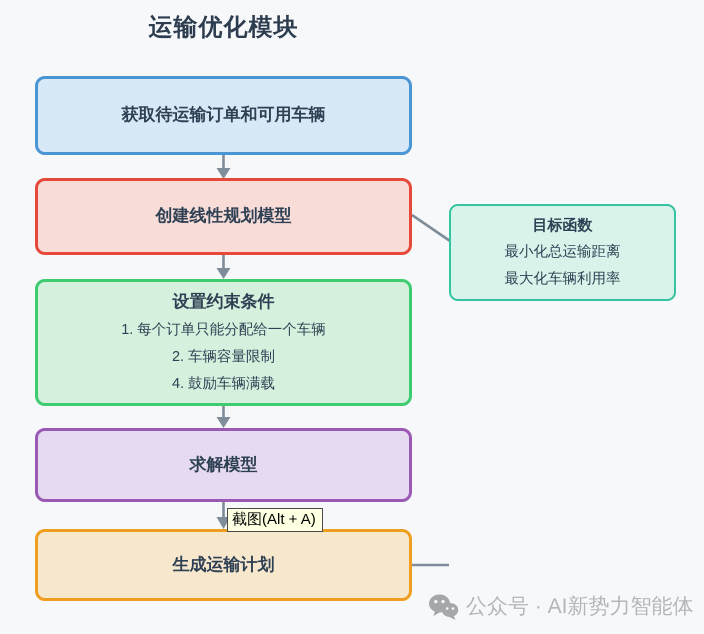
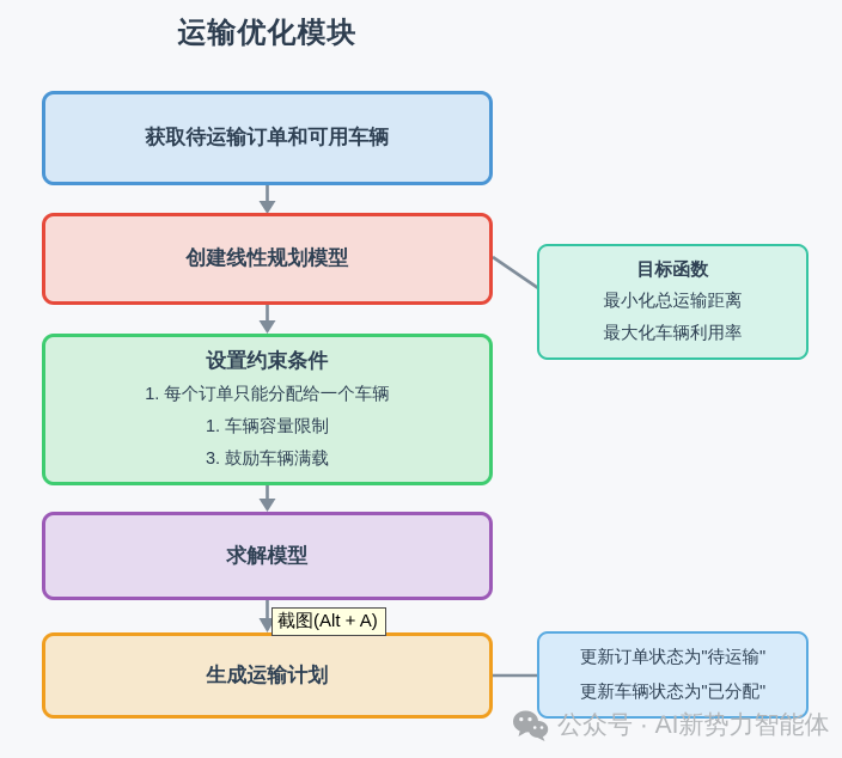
  运输优化模块
  获取待运输订单和可用车辆
  创建线性规划模型
  设置约束条件
  1. 每个订单只能分配给一个车辆
- 2. 车辆容量限制
+ 1. 车辆容量限制
- 4. 鼓励车辆满载
+ 3. 鼓励车辆满载
  求解模型
  生成运输计划
  目标函数
  最小化总运输距离
  最大化车辆利用率
+ 更新订单状态为"待运输"
+ 更新车辆状态为"已分配"
  截图(Alt + A)
  公众号 · AI新势力智能体
